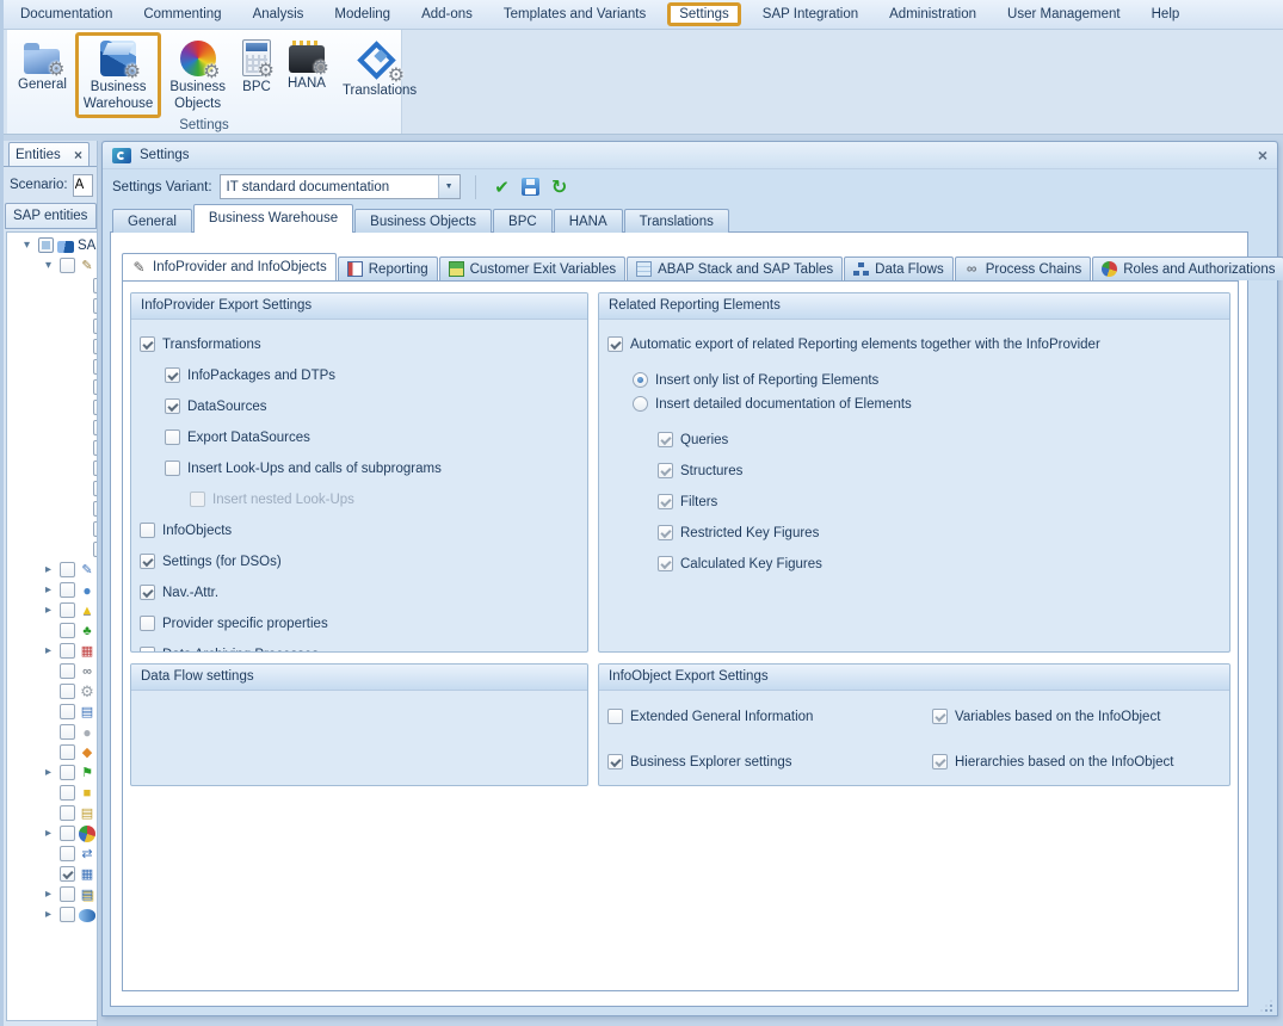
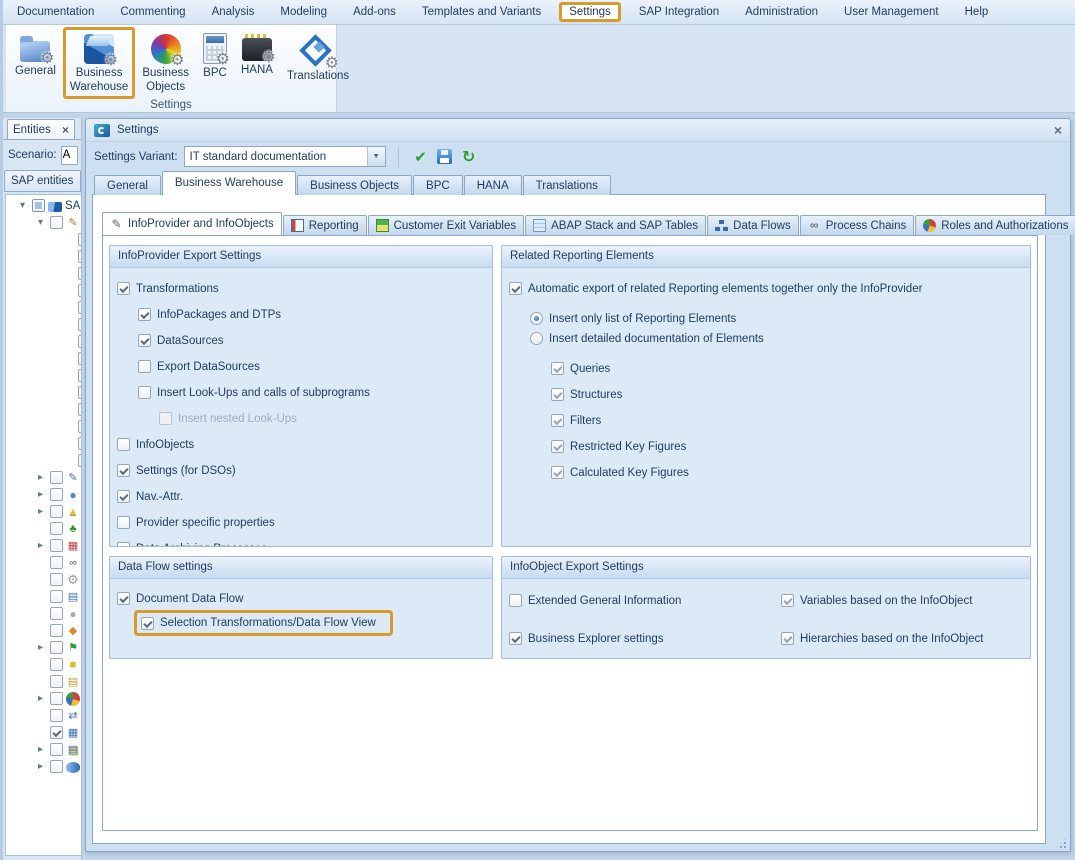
  Documentation
  Commenting
  Analysis
  Modeling
  Add-ons
  Templates and Variants
  Settings
  SAP Integration
  Administration
  User Management
  Help
  General
  Business Warehouse
  Business Objects
  BPC
  HANA
  Translations
  Settings
  Entities
  ×
  Scenario:
  A
  SAP entities
  SA
  Settings
  ×
  Settings Variant:
  IT standard documentation
  General
  Business Warehouse
  Business Objects
  BPC
  HANA
  Translations
  InfoProvider and InfoObjects
  Reporting
  Customer Exit Variables
  ABAP Stack and SAP Tables
  Data Flows
  Process Chains
  Roles and Authorizations
  InfoProvider Export Settings
  Transformations
  InfoPackages and DTPs
  DataSources
  Export DataSources
  Insert Look-Ups and calls of subprograms
  Insert nested Look-Ups
  InfoObjects
  Settings (for DSOs)
  Nav.-Attr.
  Provider specific properties
  Related Reporting Elements
- Automatic export of related Reporting elements together with the InfoProvider
+ Automatic export of related Reporting elements together only the InfoProvider
  Insert only list of Reporting Elements
  Insert detailed documentation of Elements
  Queries
  Structures
  Filters
  Restricted Key Figures
  Calculated Key Figures
  Data Flow settings
+ Document Data Flow
+ Selection Transformations/Data Flow View
  InfoObject Export Settings
  Extended General Information
  Variables based on the InfoObject
  Business Explorer settings
  Hierarchies based on the InfoObject
